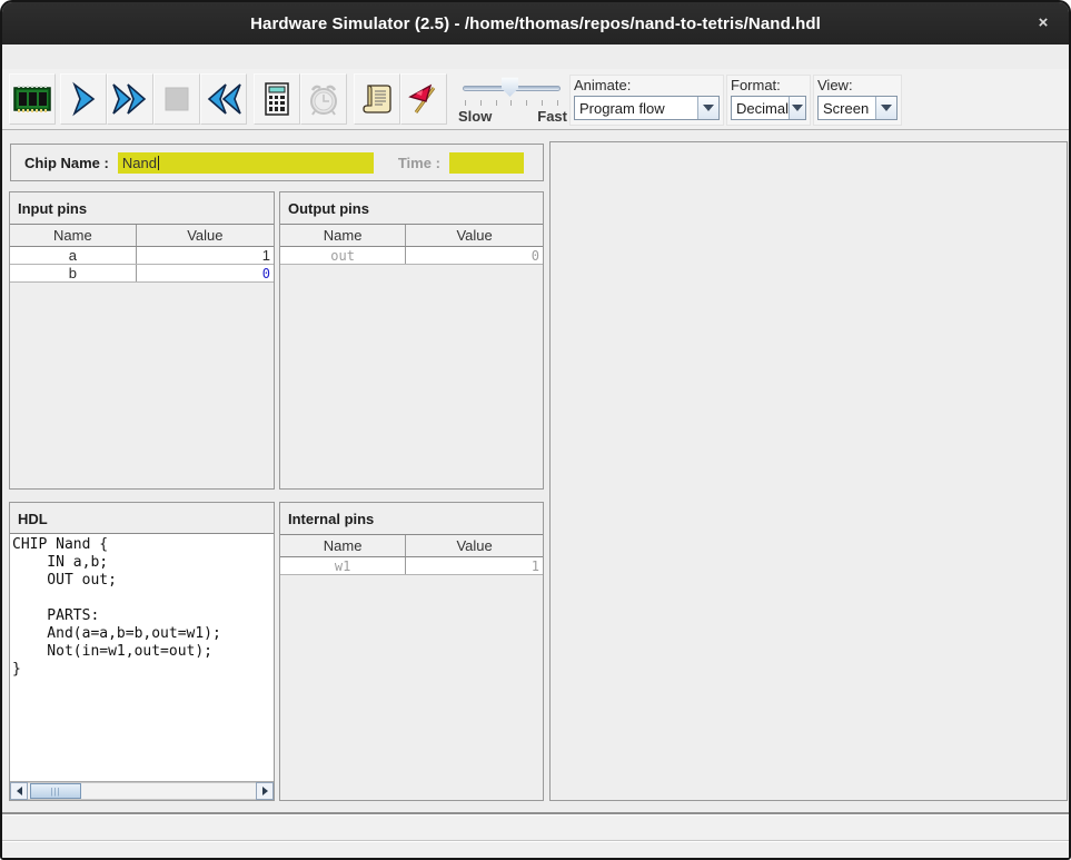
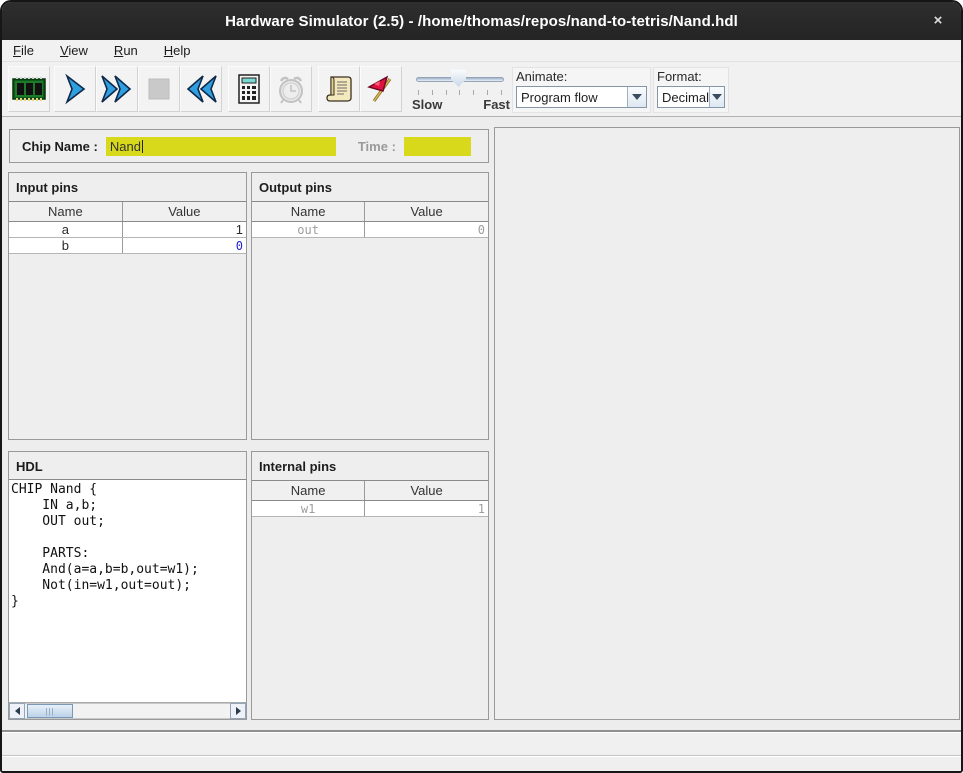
  Hardware Simulator (2.5) - /home/thomas/repos/nand-to-tetris/Nand.hdl
  ×
+ File
+ View
+ Run
+ Help
  Slow
  Fast
  Animate:
  Program flow
  Format:
  Decimal
- View:
- Screen
  Chip Name :
  Nand
  Time :
  Input pins
  Name
  Value
  a
  1
  b
  0
  Output pins
  Name
  Value
  out
  0
  HDL
  CHIP Nand {
  IN a,b;
  OUT out;
  PARTS:
  And(a=a,b=b,out=w1);
  Not(in=w1,out=out);
  }
  |||
  Internal pins
  Name
  Value
  w1
  1
